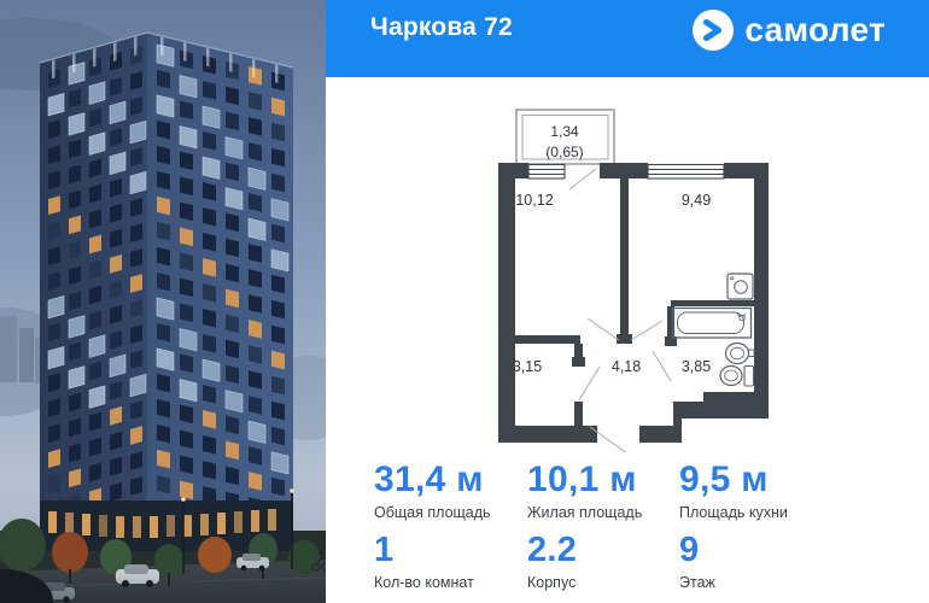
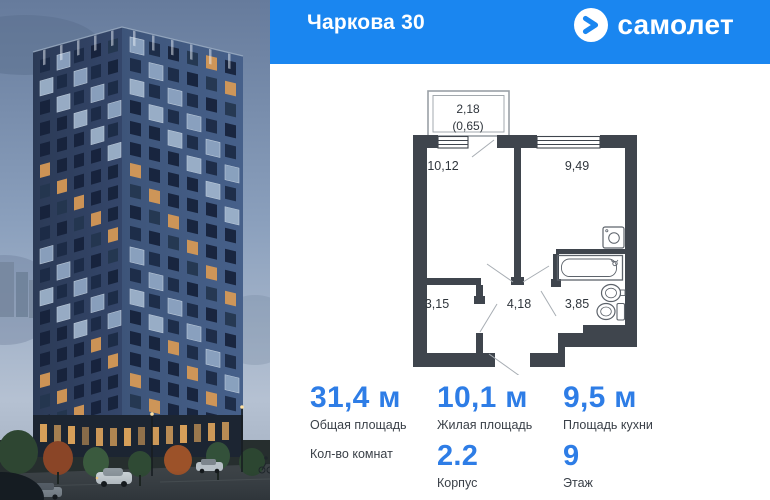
- Чаркова 72
+ Чаркова 30
  самолет
- 1,34
+ 2,18
  (0,65)
  10,12
  9,49
  3,15
  4,18
  3,85
  31,4 м
  Общая площадь
  10,1 м
  Жилая площадь
  9,5 м
  Площадь кухни
- 1
  Кол-во комнат
  2.2
  Корпус
  9
  Этаж
